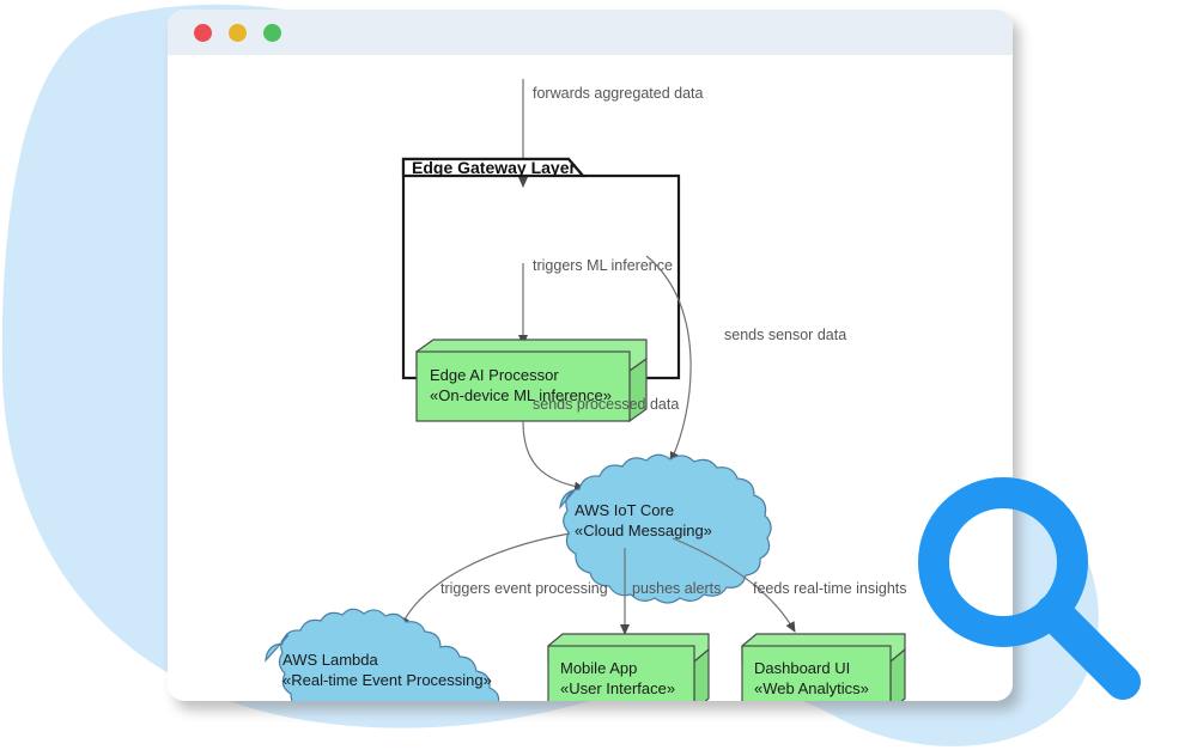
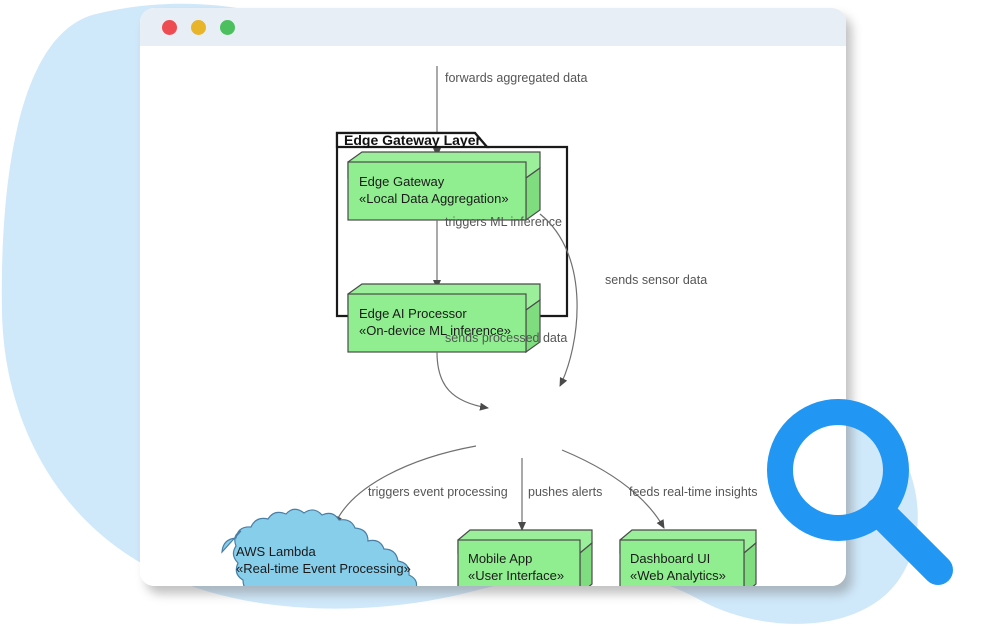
  forwards aggregated data
  Edge Gateway Layer
+ Edge Gateway
+ «Local Data Aggregation»
  triggers ML inference
  Edge AI Processor
  «On-device ML inference»
  sends sensor data
  sends processed data
- AWS IoT Core
- «Cloud Messaging»
  triggers event processing
  pushes alerts
  feeds real-time insights
  AWS Lambda
  «Real-time Event Processing»
  Mobile App
  «User Interface»
  Dashboard UI
  «Web Analytics»
